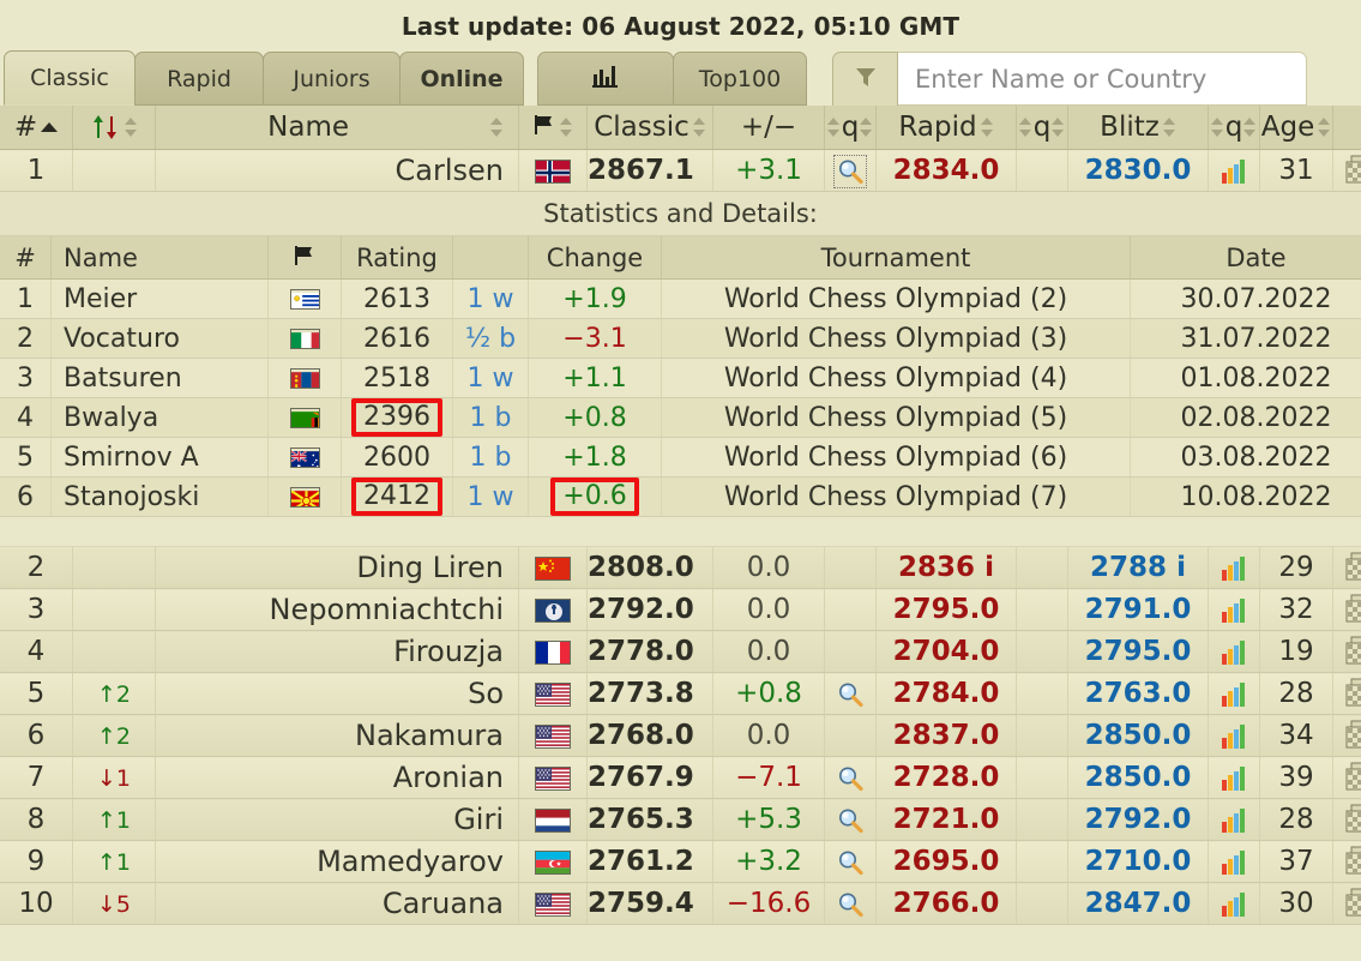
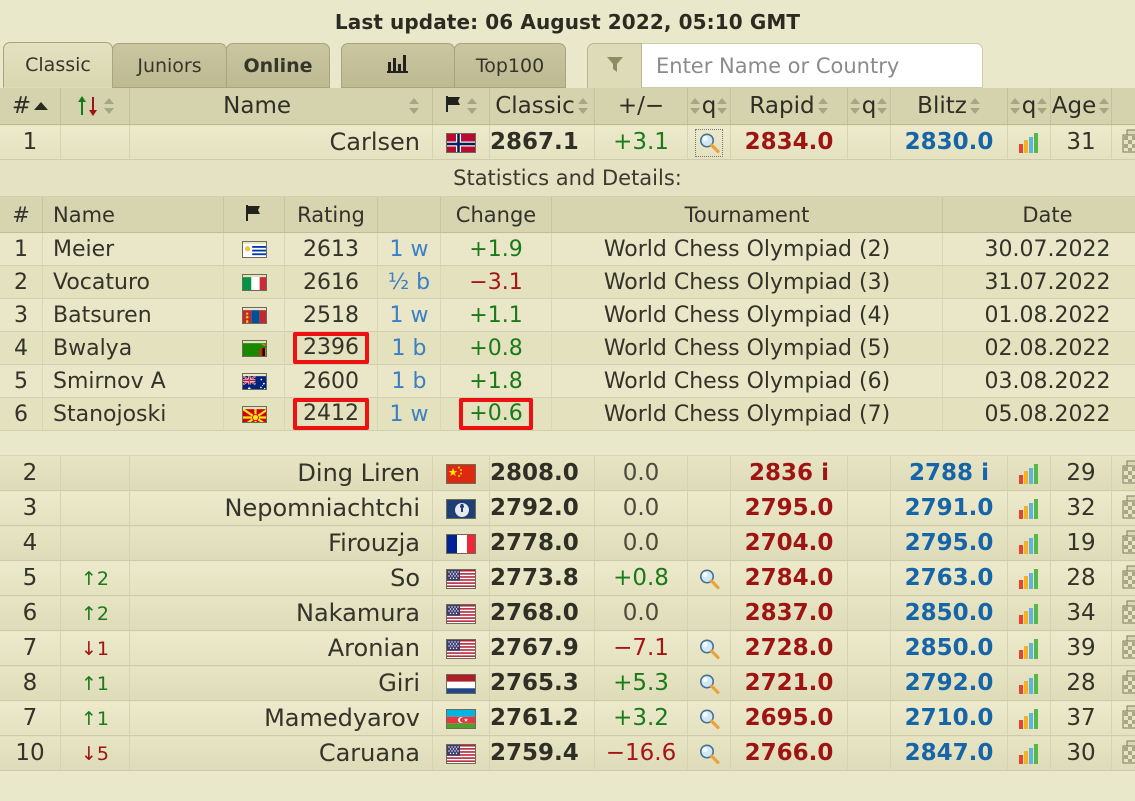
  Last update: 06 August 2022, 05:10 GMT
  Classic
- Rapid
  Juniors
  Online
  Top100
  Enter Name or Country
  #		Name		Classic	+/−	q	Rapid	q	Blitz	q	Age
  1		Carlsen		2867.1	+3.1		2834.0		2830.0		31
  Statistics and Details:
  #	Name		Rating		Change	Tournament	Date
  1	Meier		2613	1 w	+1.9	World Chess Olympiad (2)	30.07.2022
  2	Vocaturo		2616	½ b	−3.1	World Chess Olympiad (3)	31.07.2022
  3	Batsuren		2518	1 w	+1.1	World Chess Olympiad (4)	01.08.2022
  4	Bwalya		2396	1 b	+0.8	World Chess Olympiad (5)	02.08.2022
  5	Smirnov A		2600	1 b	+1.8	World Chess Olympiad (6)	03.08.2022
- 6	Stanojoski		2412	1 w	+0.6	World Chess Olympiad (7)	10.08.2022
+ 6	Stanojoski		2412	1 w	+0.6	World Chess Olympiad (7)	05.08.2022
  2		Ding Liren		2808.0	0.0		2836 i		2788 i		29
  3		Nepomniachtchi		2792.0	0.0		2795.0		2791.0		32
  4		Firouzja		2778.0	0.0		2704.0		2795.0		19
  5	↑2	So		2773.8	+0.8		2784.0		2763.0		28
  6	↑2	Nakamura		2768.0	0.0		2837.0		2850.0		34
  7	↓1	Aronian		2767.9	−7.1		2728.0		2850.0		39
  8	↑1	Giri		2765.3	+5.3		2721.0		2792.0		28
- 9	↑1	Mamedyarov		2761.2	+3.2		2695.0		2710.0		37
+ 7	↑1	Mamedyarov		2761.2	+3.2		2695.0		2710.0		37
  10	↓5	Caruana		2759.4	−16.6		2766.0		2847.0		30
